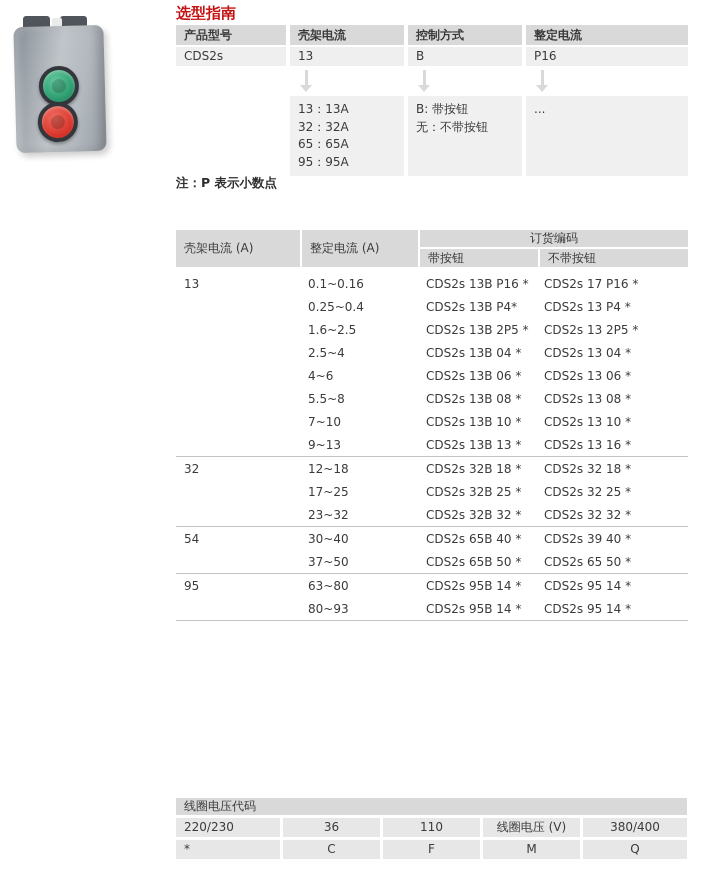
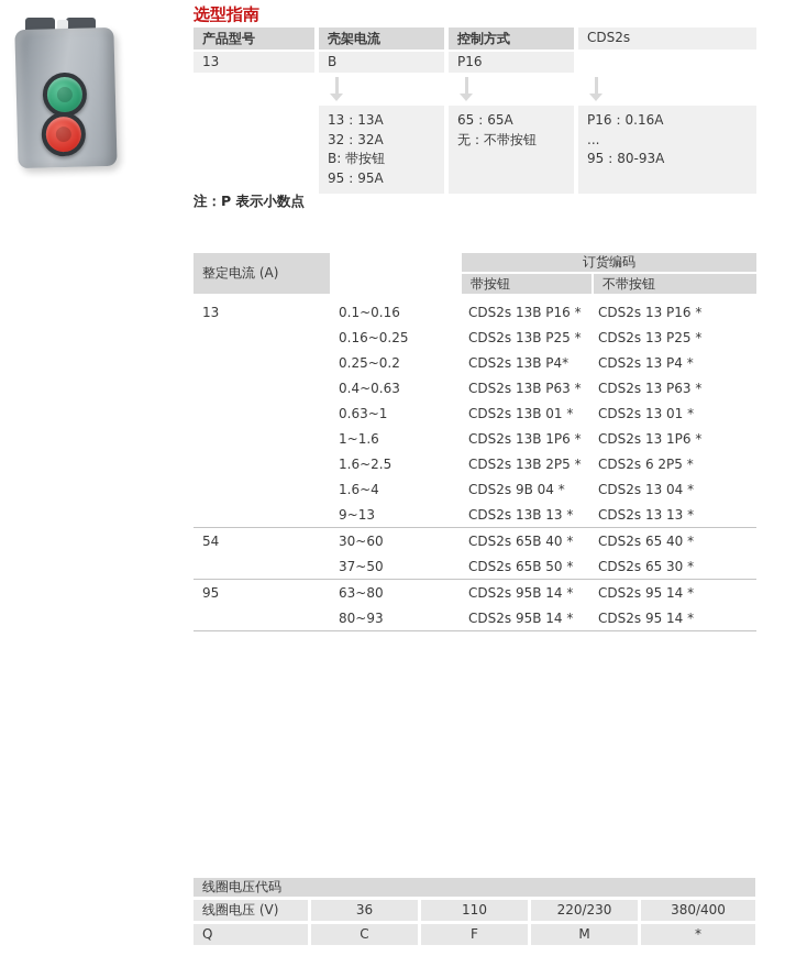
  选型指南
  产品型号
  壳架电流
  控制方式
- 整定电流
  CDS2s
  13
  B
  P16
  13：13A
  32：32A
- 65：65A
+ B: 带按钮
  95：95A
- B: 带按钮
+ 65：65A
  无：不带按钮
+ P16：0.16A
  ...
+ 95：80-93A
  注：P 表示小数点
- 壳架电流 (A)
  整定电流 (A)
  订货编码
  带按钮
  不带按钮
  13
  0.1~0.16
  CDS2s 13B P16 *
- CDS2s 17 P16 *
+ CDS2s 13 P16 *
+ 0.16~0.25
+ CDS2s 13B P25 *
+ CDS2s 13 P25 *
- 0.25~0.4
+ 0.25~0.2
  CDS2s 13B P4*
  CDS2s 13 P4 *
+ 0.4~0.63
+ CDS2s 13B P63 *
+ CDS2s 13 P63 *
+ 0.63~1
+ CDS2s 13B 01 *
+ CDS2s 13 01 *
+ 1~1.6
+ CDS2s 13B 1P6 *
+ CDS2s 13 1P6 *
  1.6~2.5
  CDS2s 13B 2P5 *
- CDS2s 13 2P5 *
+ CDS2s 6 2P5 *
- 2.5~4
+ 1.6~4
- CDS2s 13B 04 *
+ CDS2s 9B 04 *
  CDS2s 13 04 *
- 4~6
- CDS2s 13B 06 *
- CDS2s 13 06 *
- 5.5~8
- CDS2s 13B 08 *
- CDS2s 13 08 *
- 7~10
- CDS2s 13B 10 *
- CDS2s 13 10 *
  9~13
  CDS2s 13B 13 *
- CDS2s 13 16 *
+ CDS2s 13 13 *
- 32
- 12~18
- CDS2s 32B 18 *
- CDS2s 32 18 *
- 17~25
- CDS2s 32B 25 *
- CDS2s 32 25 *
- 23~32
- CDS2s 32B 32 *
- CDS2s 32 32 *
  54
- 30~40
+ 30~60
  CDS2s 65B 40 *
- CDS2s 39 40 *
+ CDS2s 65 40 *
  37~50
  CDS2s 65B 50 *
- CDS2s 65 50 *
+ CDS2s 65 30 *
  95
  63~80
  CDS2s 95B 14 *
  CDS2s 95 14 *
  80~93
  CDS2s 95B 14 *
  CDS2s 95 14 *
  线圈电压代码
- 220/230
+ 线圈电压 (V)
  36
  110
- 线圈电压 (V)
+ 220/230
  380/400
- *
+ Q
  C
  F
  M
- Q
+ *
